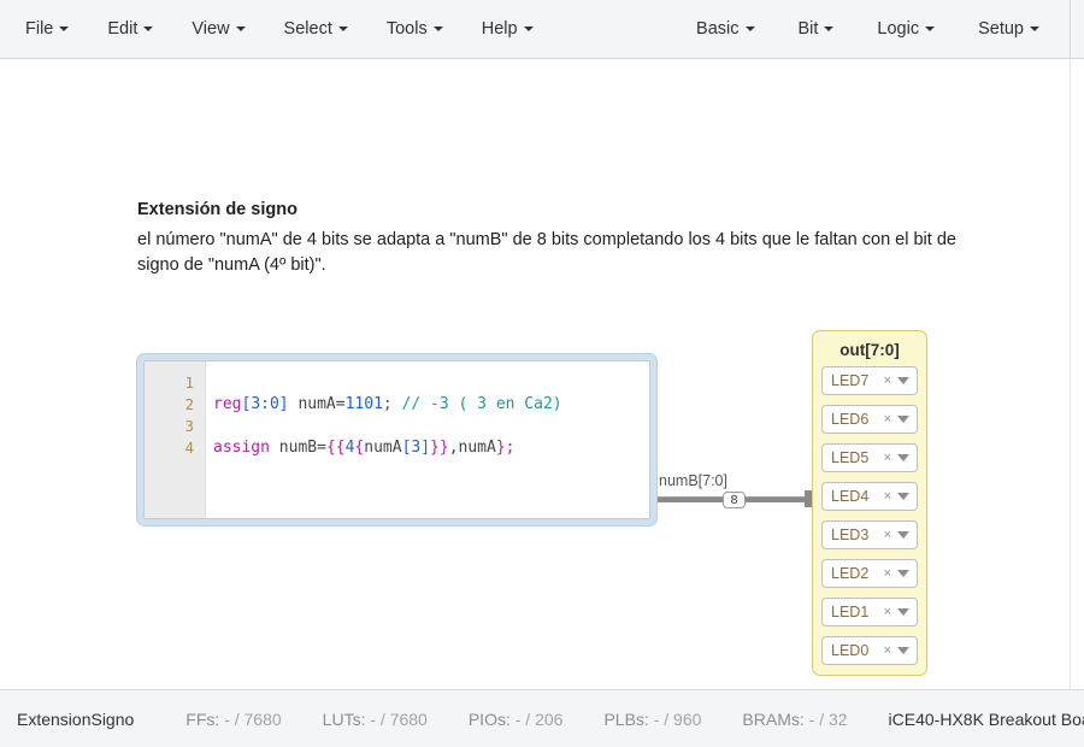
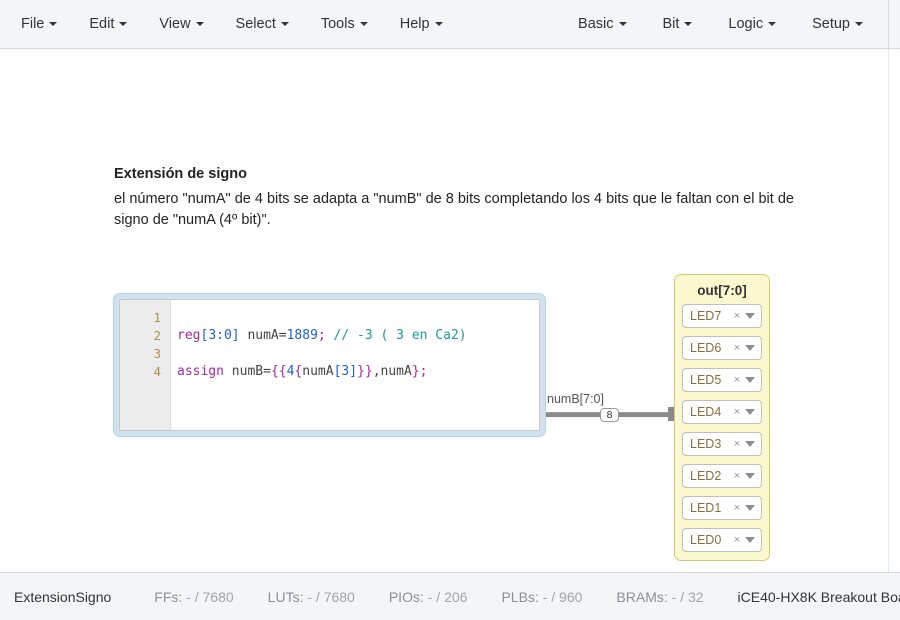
  File
  Edit
  View
  Select
  Tools
  Help
  Basic
  Bit
  Logic
  Setup
  Extensión de signo
  el número "numA" de 4 bits se adapta a "numB" de 8 bits completando los 4 bits que le faltan con el bit de signo de "numA (4º bit)".
  1
  2
  3
  4
- reg[3:0] numA=1101; // -3 ( 3 en Ca2)
+ reg[3:0] numA=1889; // -3 ( 3 en Ca2)
  assign numB={{4{numA[3]}},numA};
  numB[7:0]
  8
  out[7:0]
  LED7
  ×
  LED6
  ×
  LED5
  ×
  LED4
  ×
  LED3
  ×
  LED2
  ×
  LED1
  ×
  LED0
  ×
  ExtensionSigno
  FFs: - / 7680
  LUTs: - / 7680
  PIOs: - / 206
  PLBs: - / 960
  BRAMs: - / 32
  iCE40-HX8K Breakout Bo
